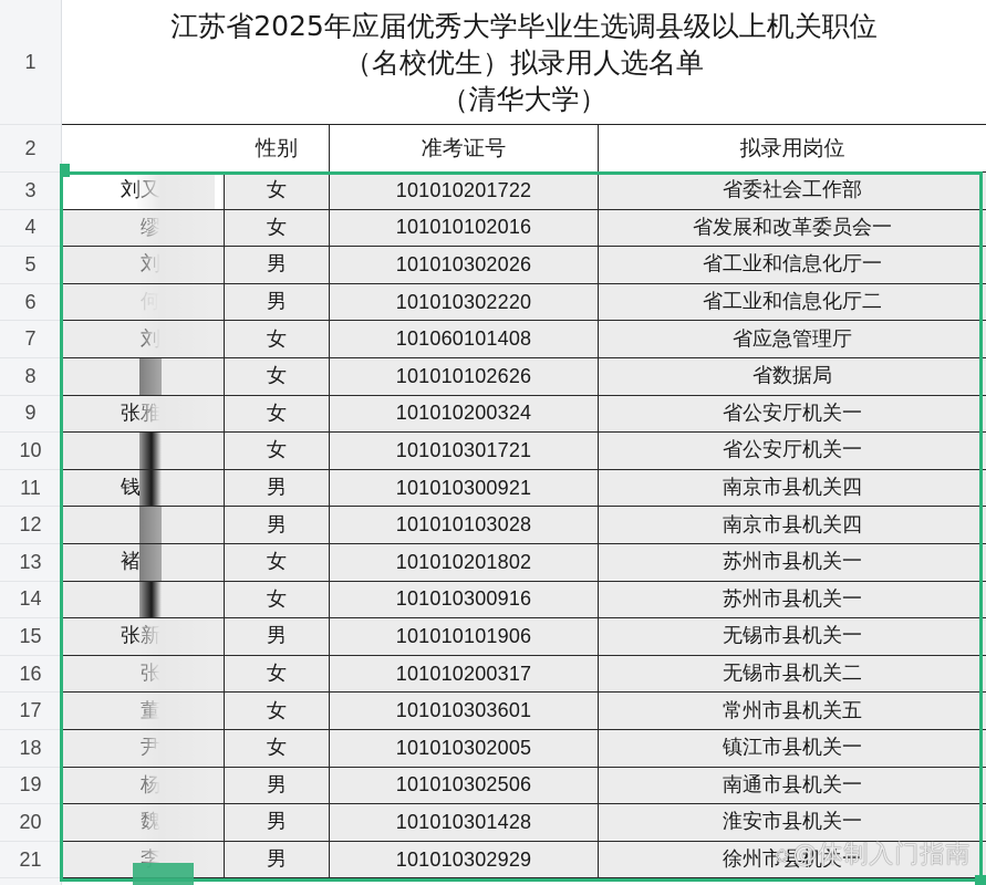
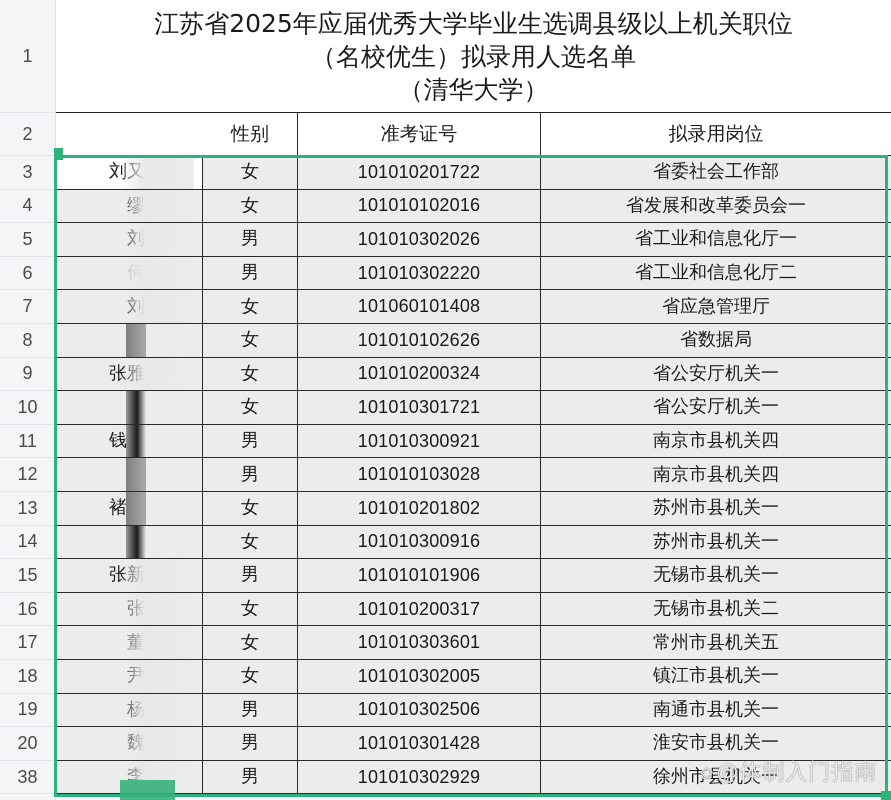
  1
  2
  3
  4
  5
  6
  7
  8
  9
  10
  11
  12
  13
  14
  15
  16
  17
  18
  19
  20
- 21
+ 38
  江苏省2025年应届优秀大学毕业生选调县级以上机关职位
  （名校优生）拟录用人选名单
  （清华大学）
  性别
  准考证号
  拟录用岗位
  女
  101010201722
  省委社会工作部
  女
  101010102016
  省发展和改革委员会一
  男
  101010302026
  省工业和信息化厅一
  男
  101010302220
  省工业和信息化厅二
  女
  101060101408
  省应急管理厅
  女
  101010102626
  省数据局
  女
  101010200324
  省公安厅机关一
  女
  101010301721
  省公安厅机关一
  男
  101010300921
  南京市县机关四
  男
  101010103028
  南京市县机关四
  女
  101010201802
  苏州市县机关一
  女
  101010300916
  苏州市县机关一
  男
  101010101906
  无锡市县机关一
  女
  101010200317
  无锡市县机关二
  女
  101010303601
  常州市县机关五
  女
  101010302005
  镇江市县机关一
  男
  101010302506
  南通市县机关一
  男
  101010301428
  淮安市县机关一
  男
  101010302929
  徐州市县机关一
  ❀@体制入门指南
